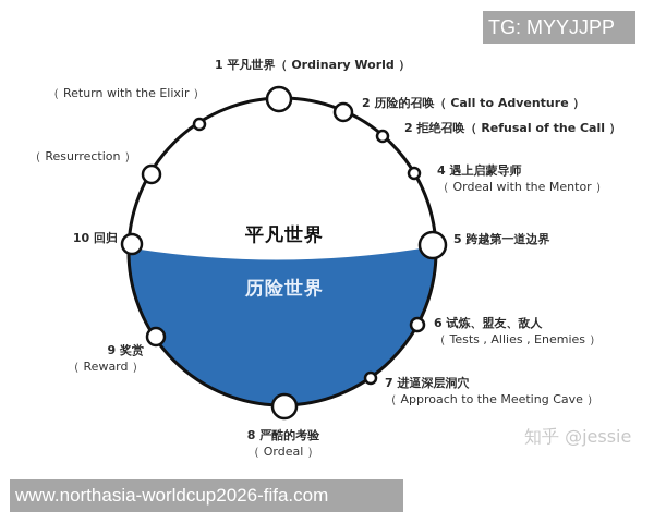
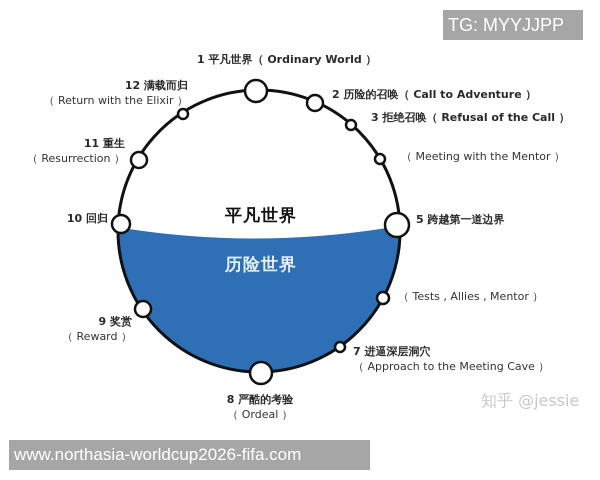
  平凡世界
  历险世界
  1 平凡世界（ Ordinary World ）
  2 历险的召唤（ Call to Adventure ）
- 2 拒绝召唤（ Refusal of the Call ）
+ 3 拒绝召唤（ Refusal of the Call ）
- 4 遇上启蒙导师
- （ Ordeal with the Mentor ）
+ （ Meeting with the Mentor ）
  5 跨越第一道边界
- 6 试炼、盟友、敌人
- （ Tests , Allies , Enemies ）
+ （ Tests , Allies , Mentor ）
  7 进逼深层洞穴
  （ Approach to the Meeting Cave ）
  8 严酷的考验
  （ Ordeal ）
  9 奖赏
  （ Reward ）
  10 回归
+ 11 重生
  （ Resurrection ）
+ 12 满载而归
  （ Return with the Elixir ）
  知乎 @jessie
  TG: MYYJJPP
  www.northasia-worldcup2026-fifa.com
